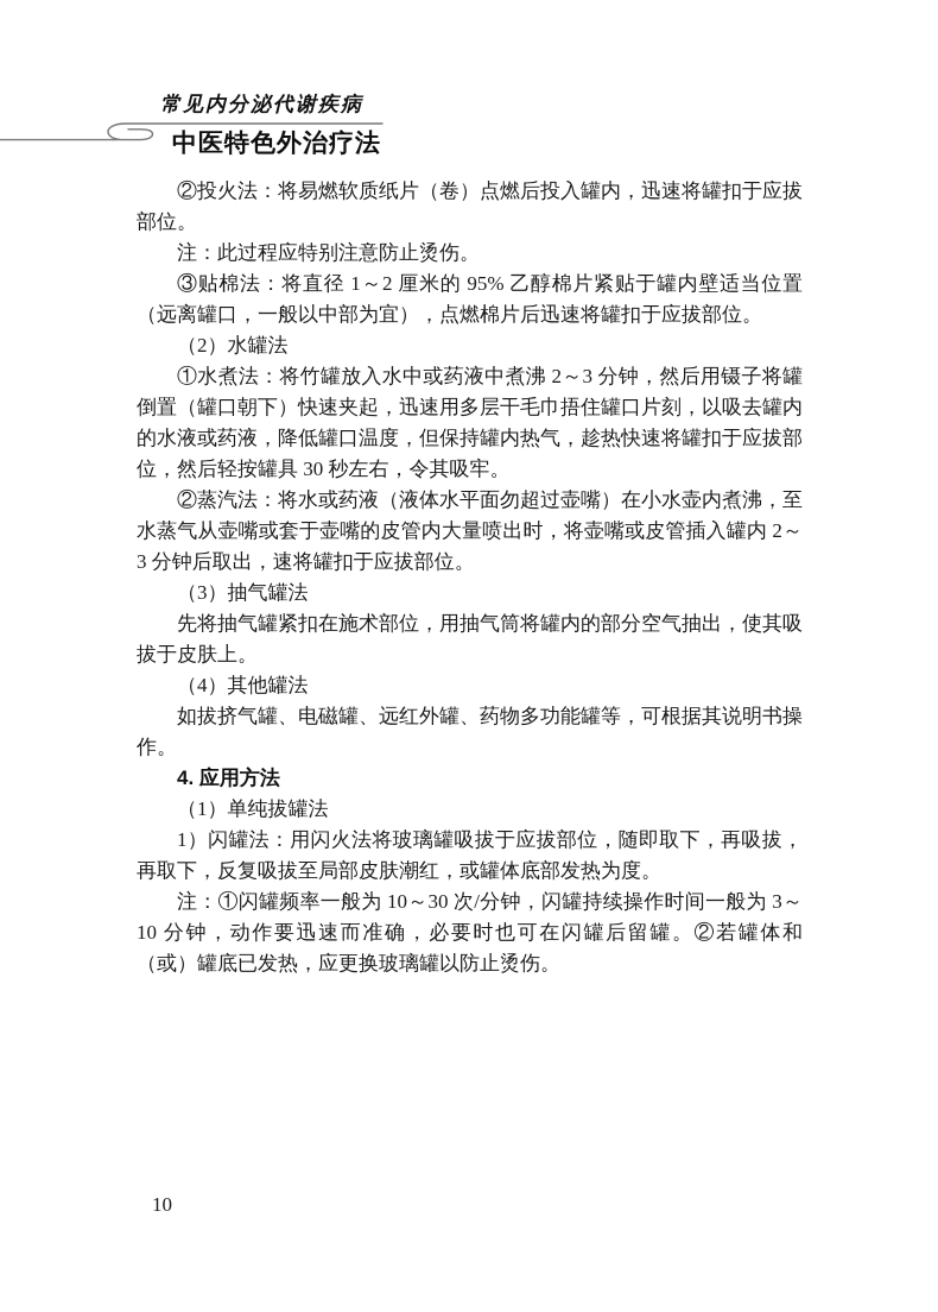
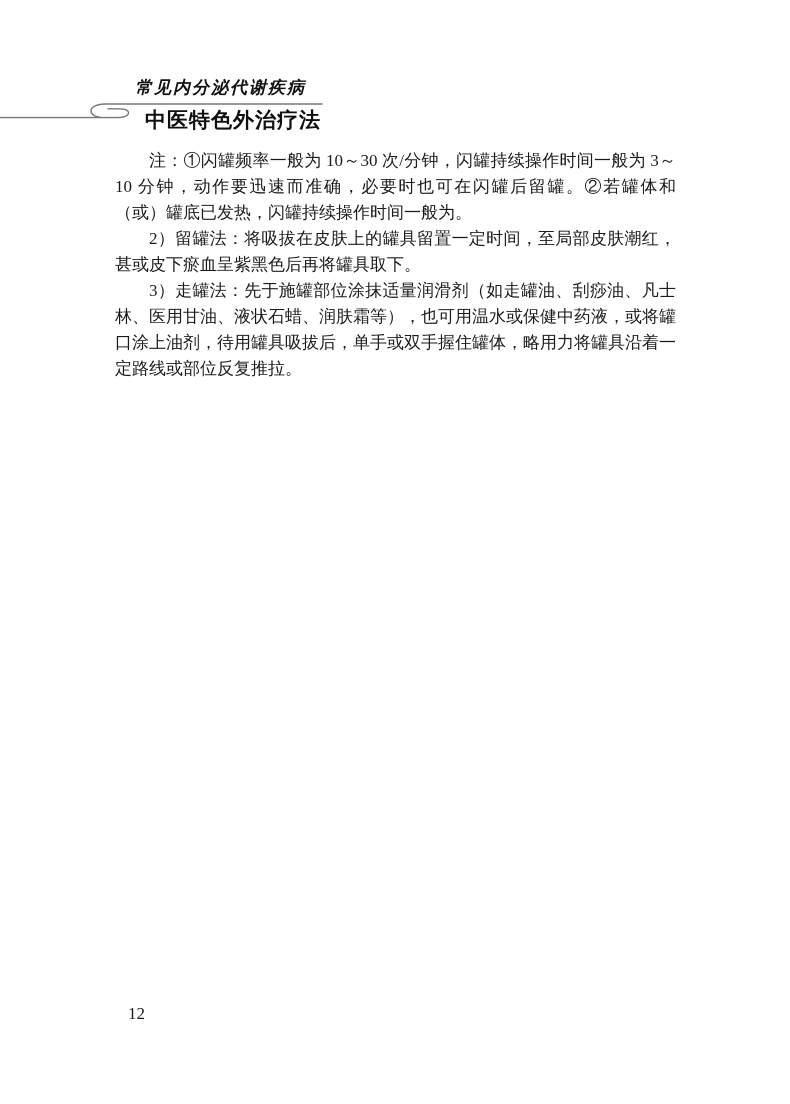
  常见内分泌代谢疾病
  中医特色外治疗法
- ②投火法：将易燃软质纸片（卷）点燃后投入罐内，迅速将罐扣于应拔部位。
- 注：此过程应特别注意防止烫伤。
- ③贴棉法：将直径 1～2 厘米的 95% 乙醇棉片紧贴于罐内壁适当位置（远离罐口，一般以中部为宜），点燃棉片后迅速将罐扣于应拔部位。
- （2）水罐法
- ①水煮法：将竹罐放入水中或药液中煮沸 2～3 分钟，然后用镊子将罐倒置（罐口朝下）快速夹起，迅速用多层干毛巾捂住罐口片刻，以吸去罐内的水液或药液，降低罐口温度，但保持罐内热气，趁热快速将罐扣于应拔部位，然后轻按罐具 30 秒左右，令其吸牢。
- ②蒸汽法：将水或药液（液体水平面勿超过壶嘴）在小水壶内煮沸，至水蒸气从壶嘴或套于壶嘴的皮管内大量喷出时，将壶嘴或皮管插入罐内 2～3 分钟后取出，速将罐扣于应拔部位。
- （3）抽气罐法
- 先将抽气罐紧扣在施术部位，用抽气筒将罐内的部分空气抽出，使其吸拔于皮肤上。
- （4）其他罐法
- 如拔挤气罐、电磁罐、远红外罐、药物多功能罐等，可根据其说明书操作。
- 4. 应用方法
- （1）单纯拔罐法
- 1）闪罐法：用闪火法将玻璃罐吸拔于应拔部位，随即取下，再吸拔，再取下，反复吸拔至局部皮肤潮红，或罐体底部发热为度。
- 注：①闪罐频率一般为 10～30 次/分钟，闪罐持续操作时间一般为 3～10 分钟，动作要迅速而准确，必要时也可在闪罐后留罐。②若罐体和（或）罐底已发热，应更换玻璃罐以防止烫伤。
+ 注：①闪罐频率一般为 10～30 次/分钟，闪罐持续操作时间一般为 3～10 分钟，动作要迅速而准确，必要时也可在闪罐后留罐。②若罐体和（或）罐底已发热，闪罐持续操作时间一般为。
+ 2）留罐法：将吸拔在皮肤上的罐具留置一定时间，至局部皮肤潮红，甚或皮下瘀血呈紫黑色后再将罐具取下。
+ 3）走罐法：先于施罐部位涂抹适量润滑剂（如走罐油、刮痧油、凡士林、医用甘油、液状石蜡、润肤霜等），也可用温水或保健中药液，或将罐口涂上油剂，待用罐具吸拔后，单手或双手握住罐体，略用力将罐具沿着一定路线或部位反复推拉。
- 10
+ 12
